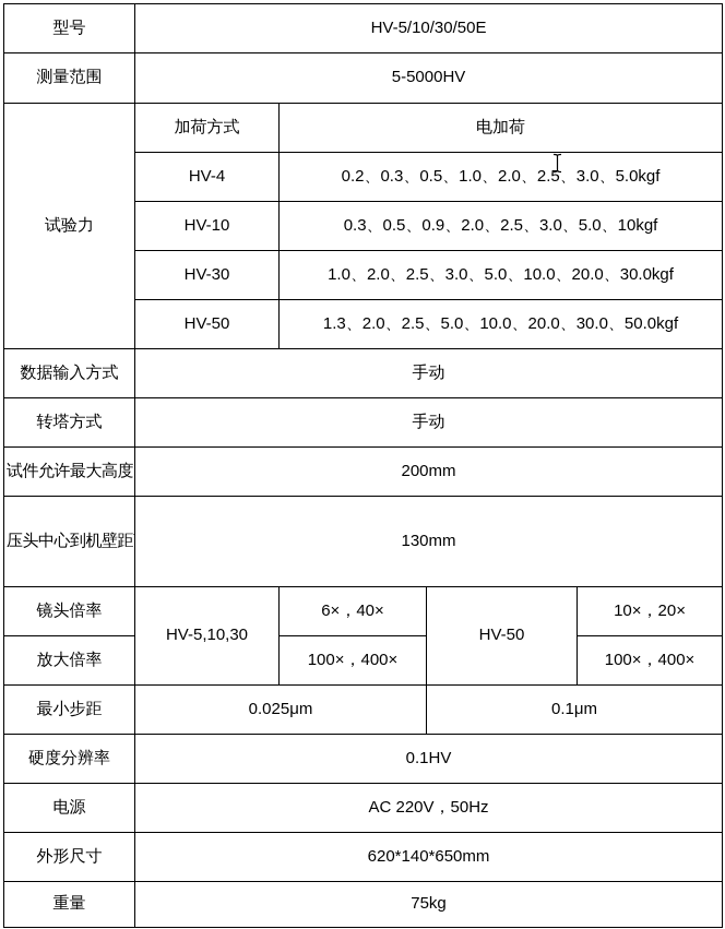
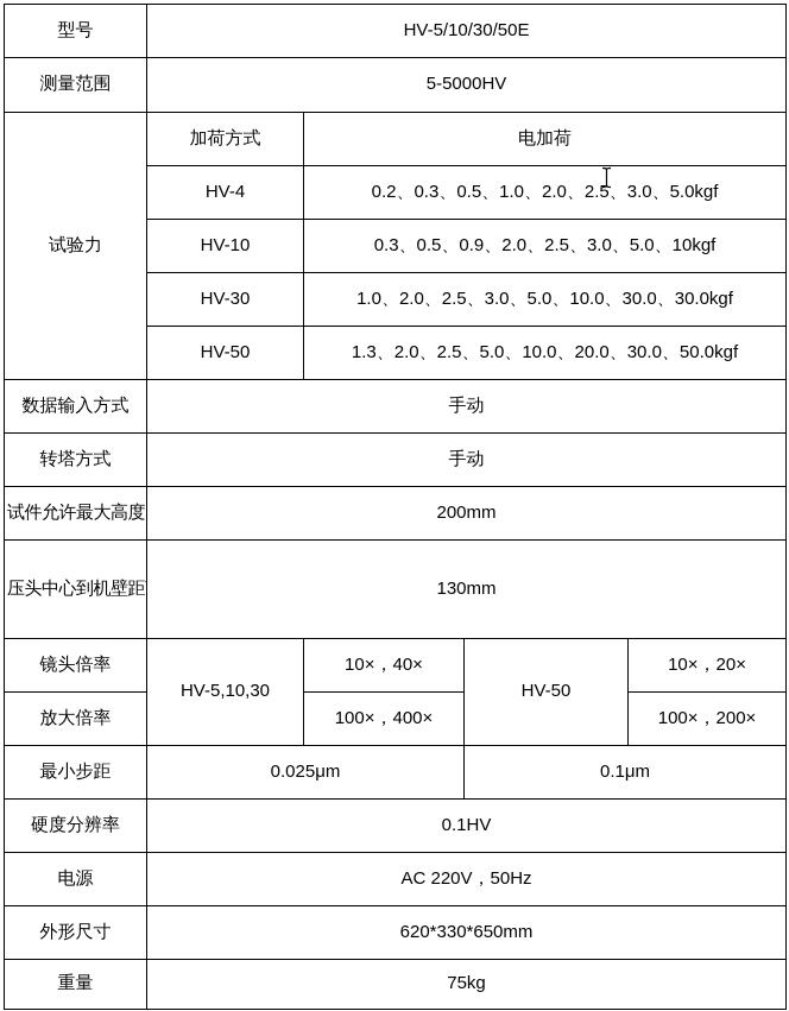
  型号	HV-5/10/30/50E
  测量范围	5-5000HV
  试验力	加荷方式	电加荷
  HV-4	0.2、0.3、0.5、1.0、2.0、2.5、3.0、5.0kgf
  HV-10	0.3、0.5、0.9、2.0、2.5、3.0、5.0、10kgf
- HV-30	1.0、2.0、2.5、3.0、5.0、10.0、20.0、30.0kgf
+ HV-30	1.0、2.0、2.5、3.0、5.0、10.0、30.0、30.0kgf
  HV-50	1.3、2.0、2.5、5.0、10.0、20.0、30.0、50.0kgf
  数据输入方式	手动
  转塔方式	手动
  试件允许最大高度	200mm
  压头中心到机壁距	130mm
- 镜头倍率	HV-5,10,30	6×，40×	HV-50	10×，20×
+ 镜头倍率	HV-5,10,30	10×，40×	HV-50	10×，20×
- 放大倍率	100×，400×	100×，400×
+ 放大倍率	100×，400×	100×，200×
  最小步距	0.025μm	0.1μm
  硬度分辨率	0.1HV
  电源	AC 220V，50Hz
- 外形尺寸	620*140*650mm
+ 外形尺寸	620*330*650mm
  重量	75kg
